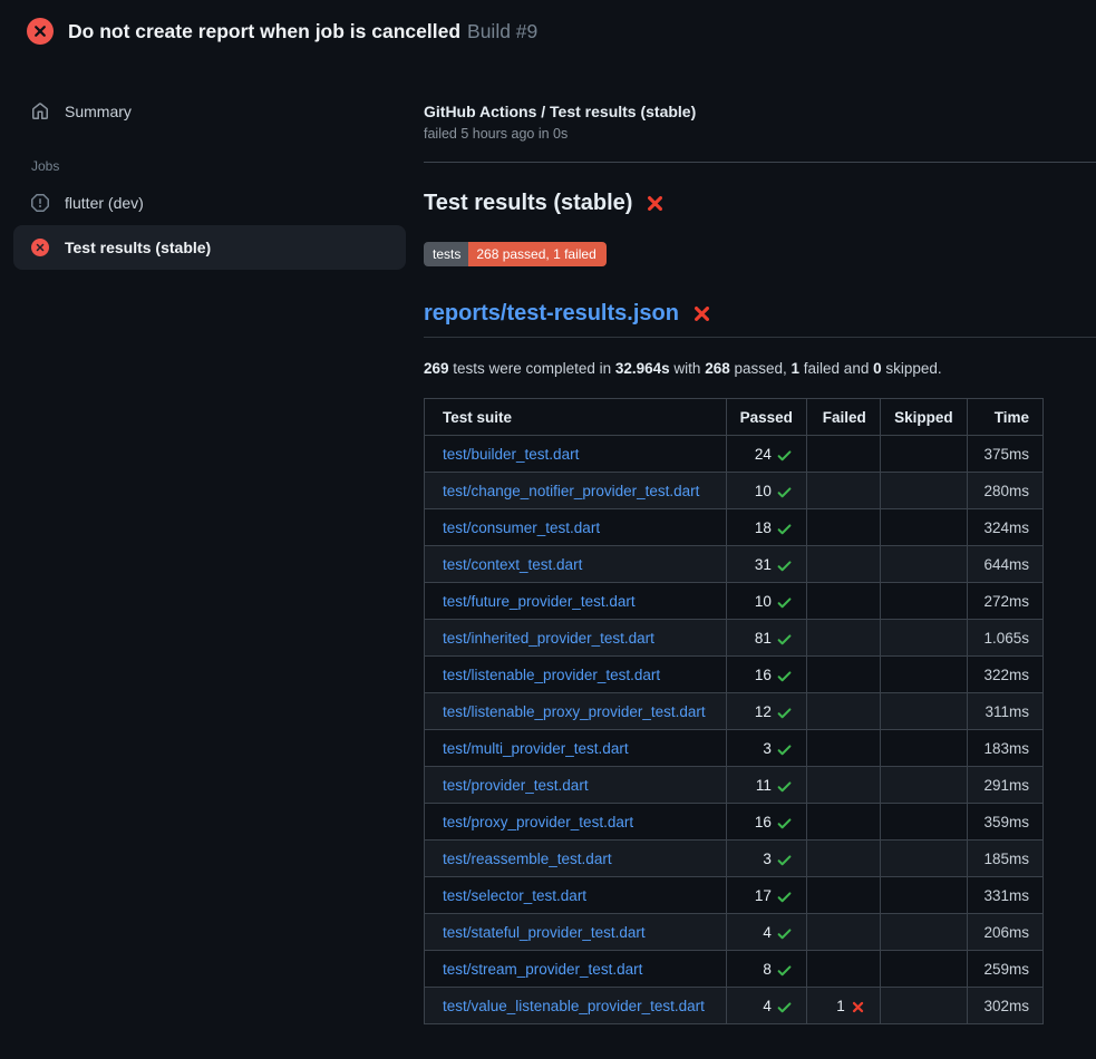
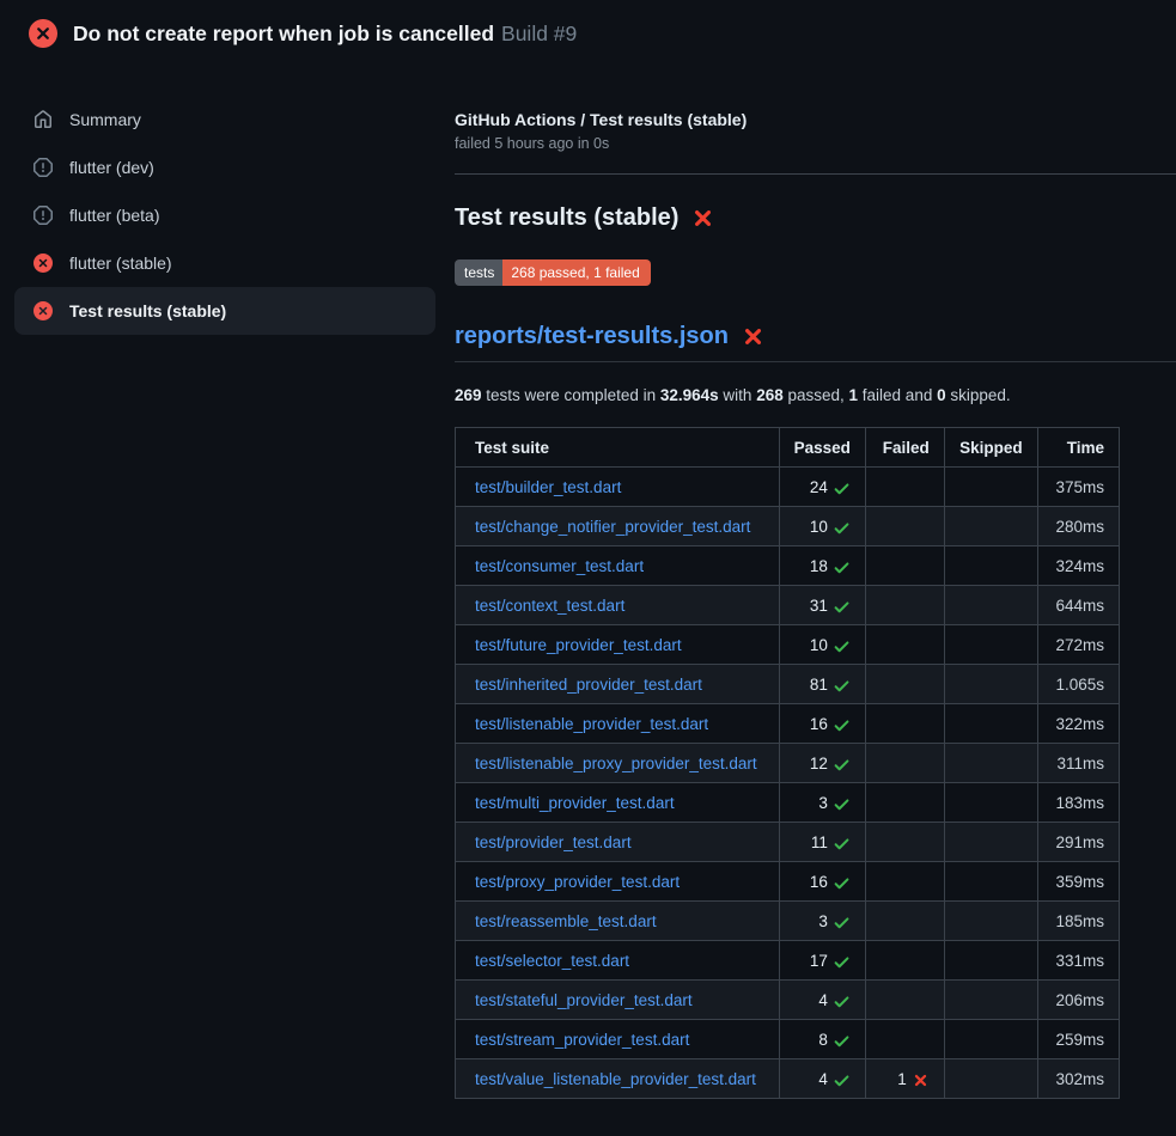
  Do not create report when job is cancelled Build #9
  Summary
- Jobs
  flutter (dev)
+ flutter (beta)
+ flutter (stable)
  Test results (stable)
  GitHub Actions / Test results (stable)
  failed 5 hours ago in 0s
  Test results (stable)
  tests
  268 passed, 1 failed
  reports/test-results.json
  269 tests were completed in 32.964s with 268 passed, 1 failed and 0 skipped.
  Test suite	Passed	Failed	Skipped	Time
  test/builder_test.dart	24			375ms
  test/change_notifier_provider_test.dart	10			280ms
  test/consumer_test.dart	18			324ms
  test/context_test.dart	31			644ms
  test/future_provider_test.dart	10			272ms
  test/inherited_provider_test.dart	81			1.065s
  test/listenable_provider_test.dart	16			322ms
  test/listenable_proxy_provider_test.dart	12			311ms
  test/multi_provider_test.dart	3			183ms
  test/provider_test.dart	11			291ms
  test/proxy_provider_test.dart	16			359ms
  test/reassemble_test.dart	3			185ms
  test/selector_test.dart	17			331ms
  test/stateful_provider_test.dart	4			206ms
  test/stream_provider_test.dart	8			259ms
  test/value_listenable_provider_test.dart	4	1		302ms
